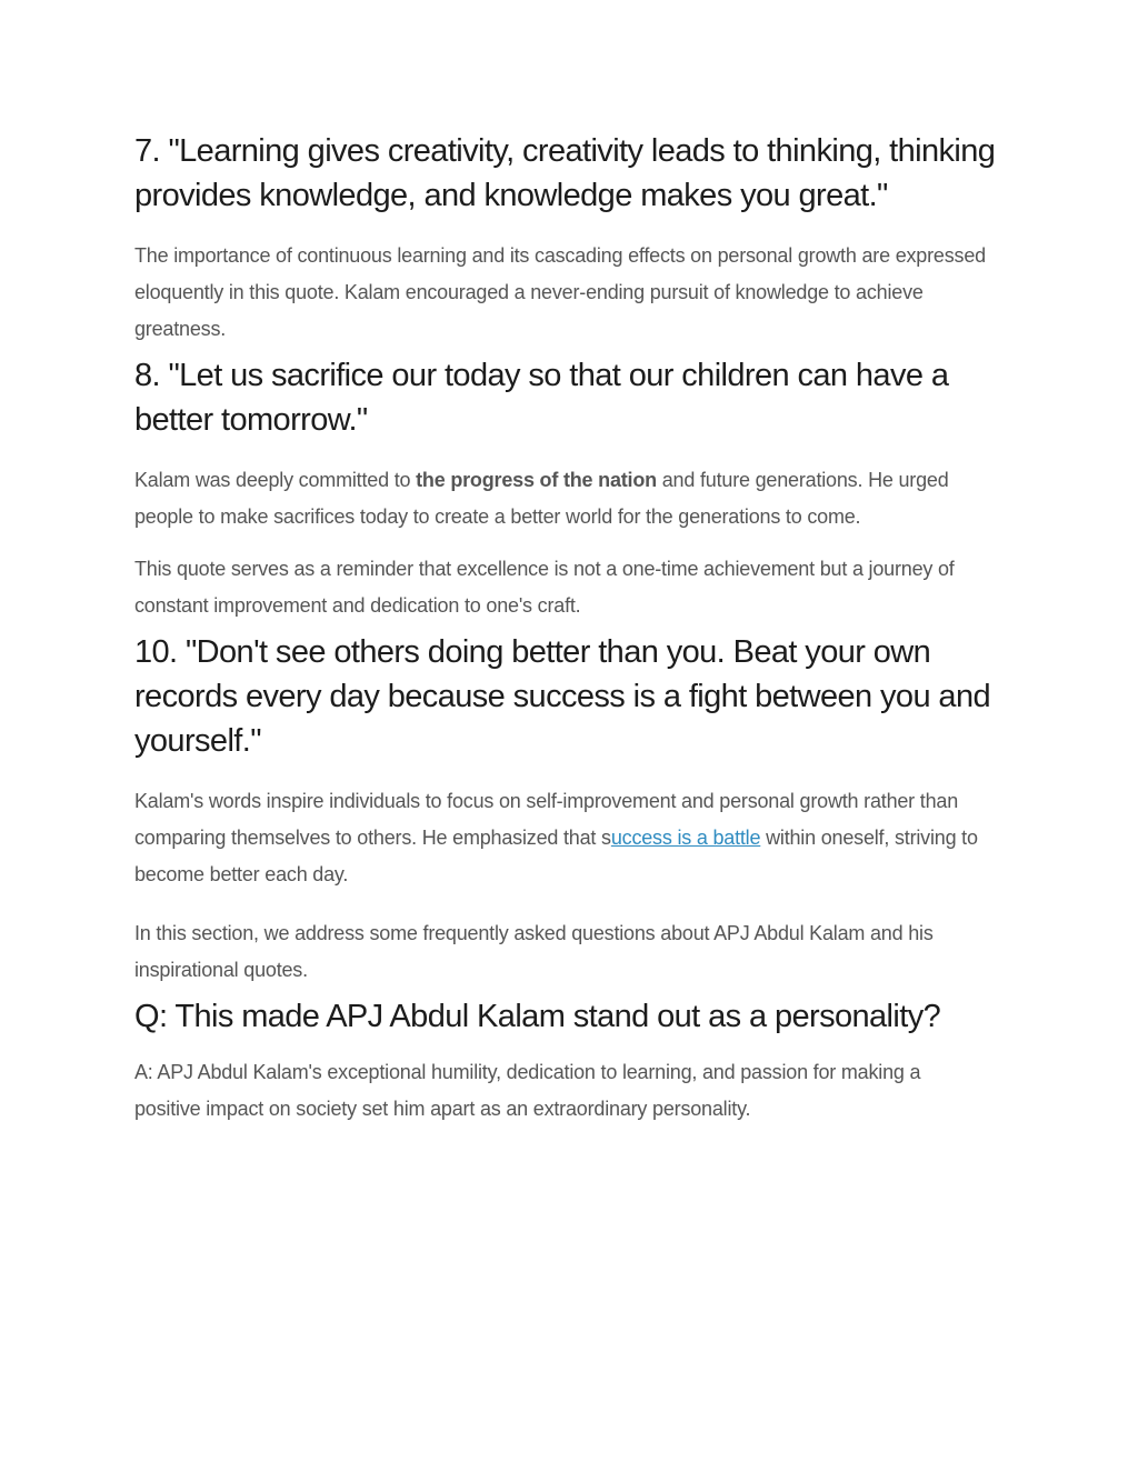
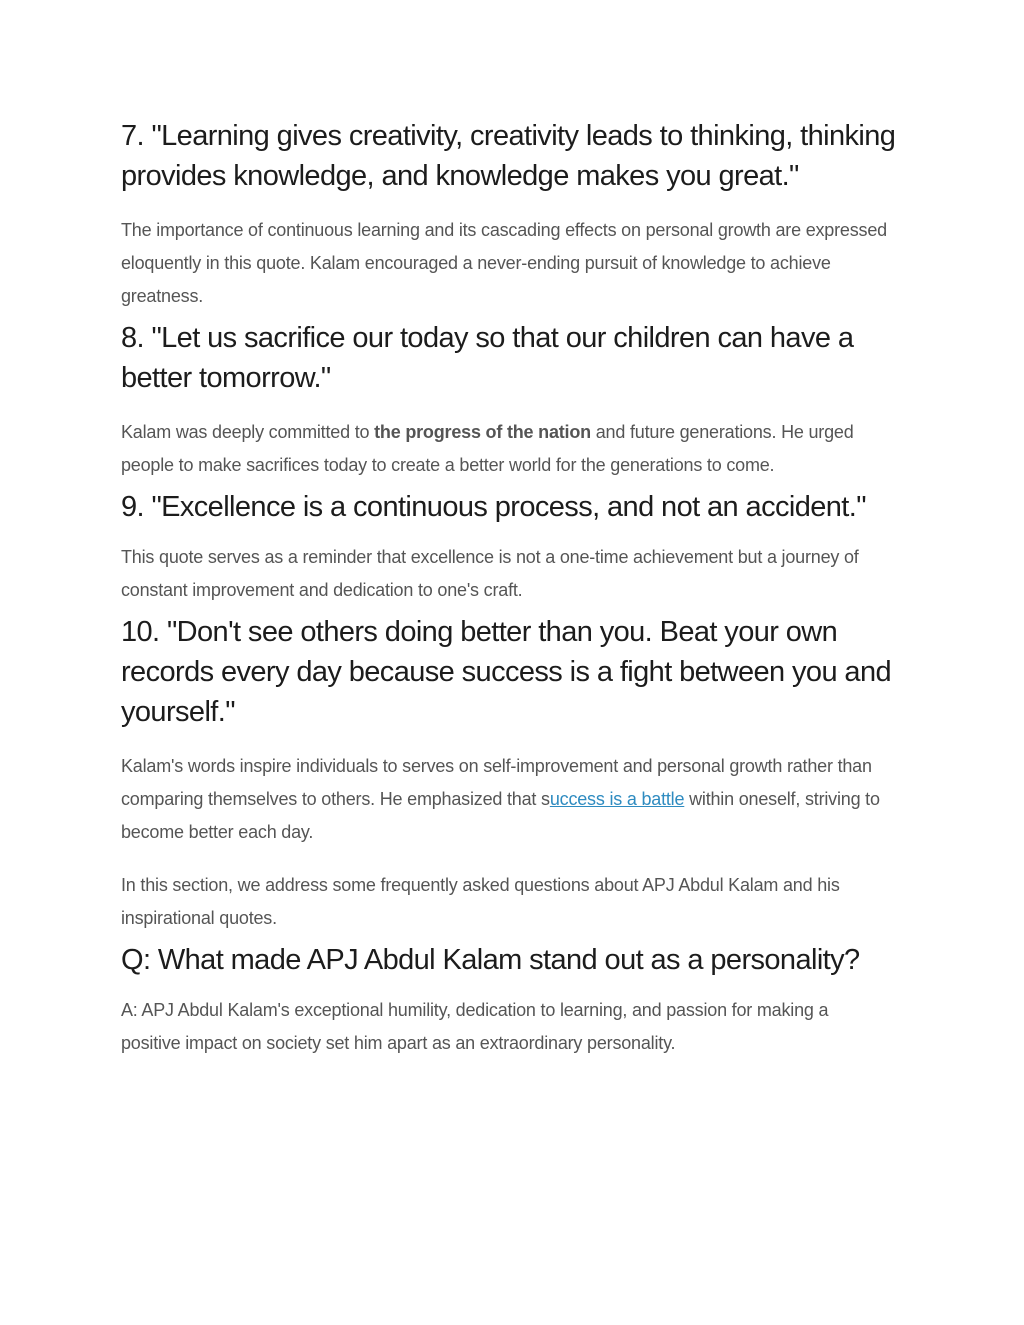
  7. "Learning gives creativity, creativity leads to thinking, thinking provides knowledge, and knowledge makes you great."
  The importance of continuous learning and its cascading effects on personal growth are expressed eloquently in this quote. Kalam encouraged a never-ending pursuit of knowledge to achieve greatness.
  8. "Let us sacrifice our today so that our children can have a better tomorrow."
  Kalam was deeply committed to the progress of the nation and future generations. He urged people to make sacrifices today to create a better world for the generations to come.
+ 9. "Excellence is a continuous process, and not an accident."
  This quote serves as a reminder that excellence is not a one-time achievement but a journey of constant improvement and dedication to one's craft.
  10. "Don't see others doing better than you. Beat your own records every day because success is a fight between you and yourself."
- Kalam's words inspire individuals to focus on self-improvement and personal growth rather than comparing themselves to others. He emphasized that success is a battle within oneself, striving to become better each day.
+ Kalam's words inspire individuals to serves on self-improvement and personal growth rather than comparing themselves to others. He emphasized that success is a battle within oneself, striving to become better each day.
  In this section, we address some frequently asked questions about APJ Abdul Kalam and his inspirational quotes.
- Q: This made APJ Abdul Kalam stand out as a personality?
+ Q: What made APJ Abdul Kalam stand out as a personality?
  A: APJ Abdul Kalam's exceptional humility, dedication to learning, and passion for making a positive impact on society set him apart as an extraordinary personality.
